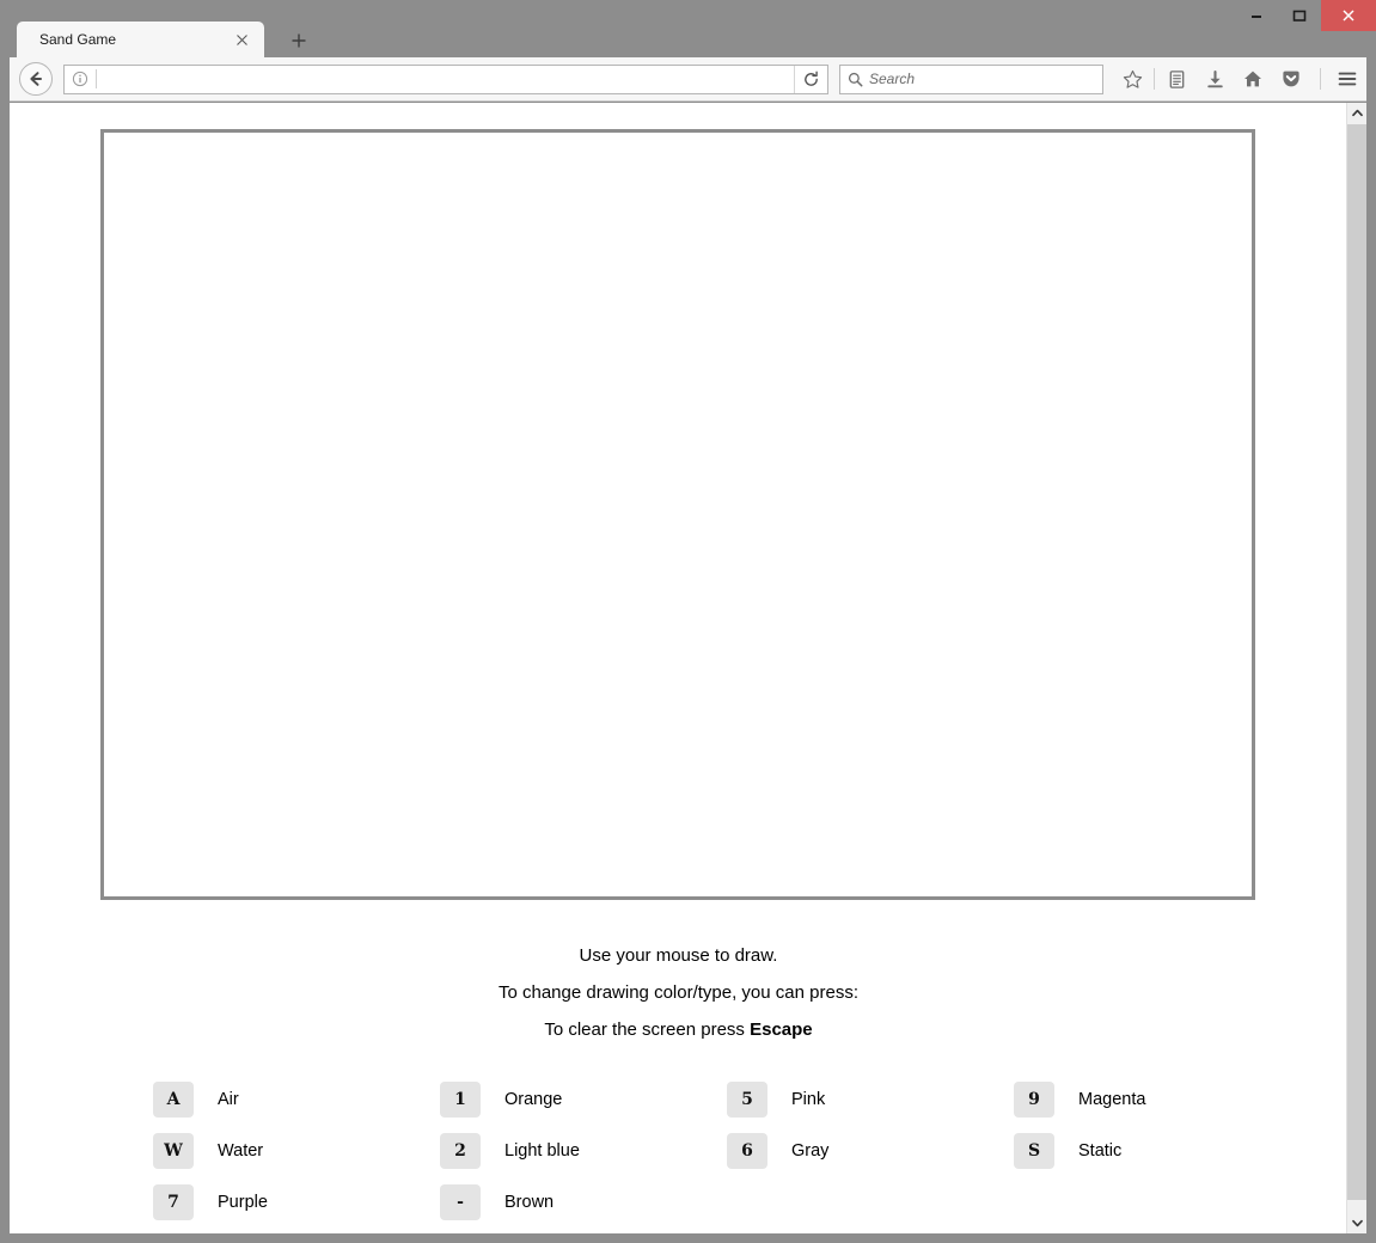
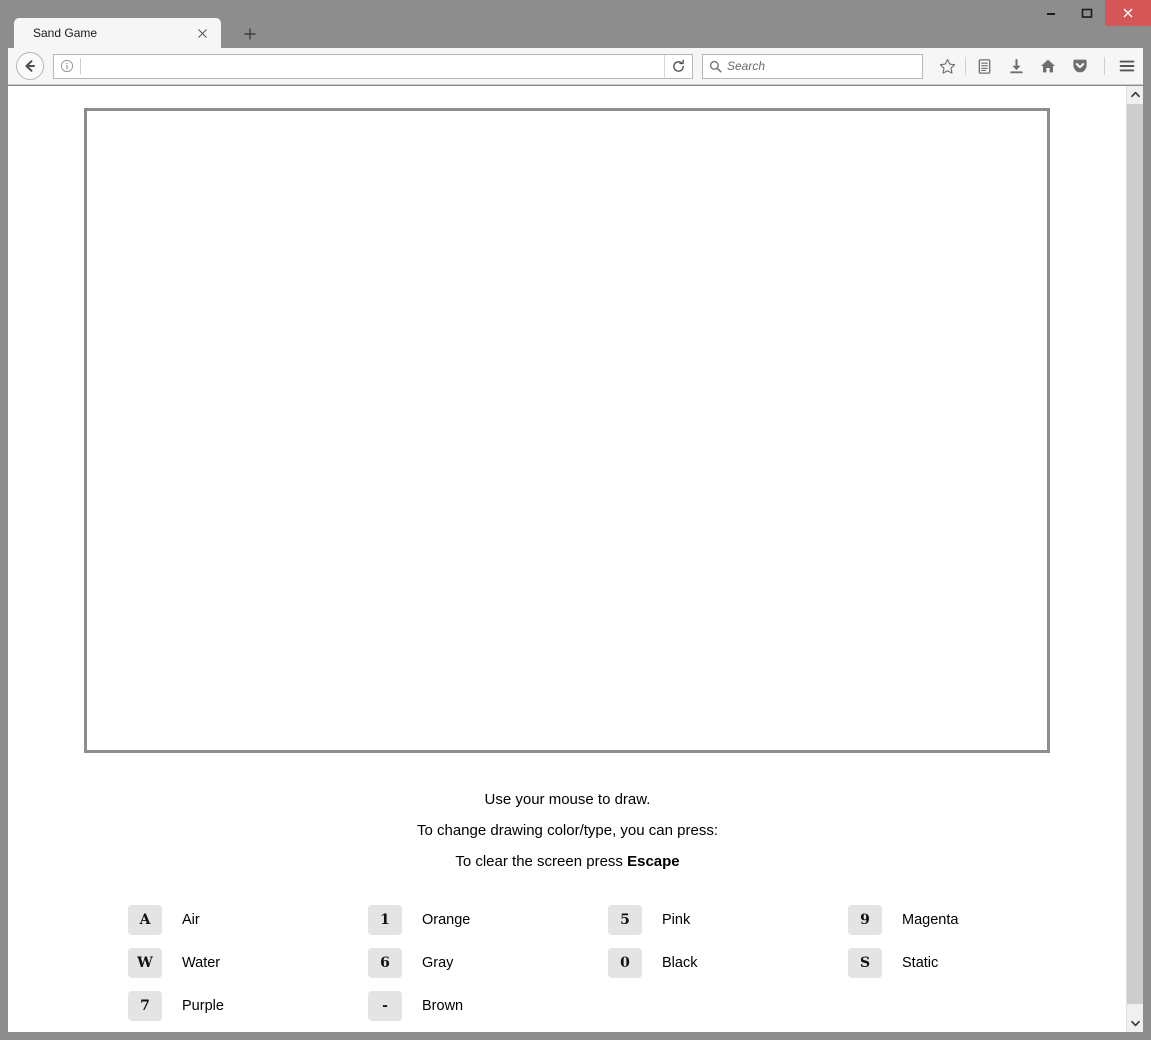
  Sand Game
  Search
  Use your mouse to draw.
  To change drawing color/type, you can press:
  To clear the screen press Escape
  A
  Air
  1
  Orange
  5
  Pink
  9
  Magenta
  W
  Water
- 2
- Light blue
  6
  Gray
+ 0
+ Black
  S
  Static
  7
  Purple
  -
  Brown
